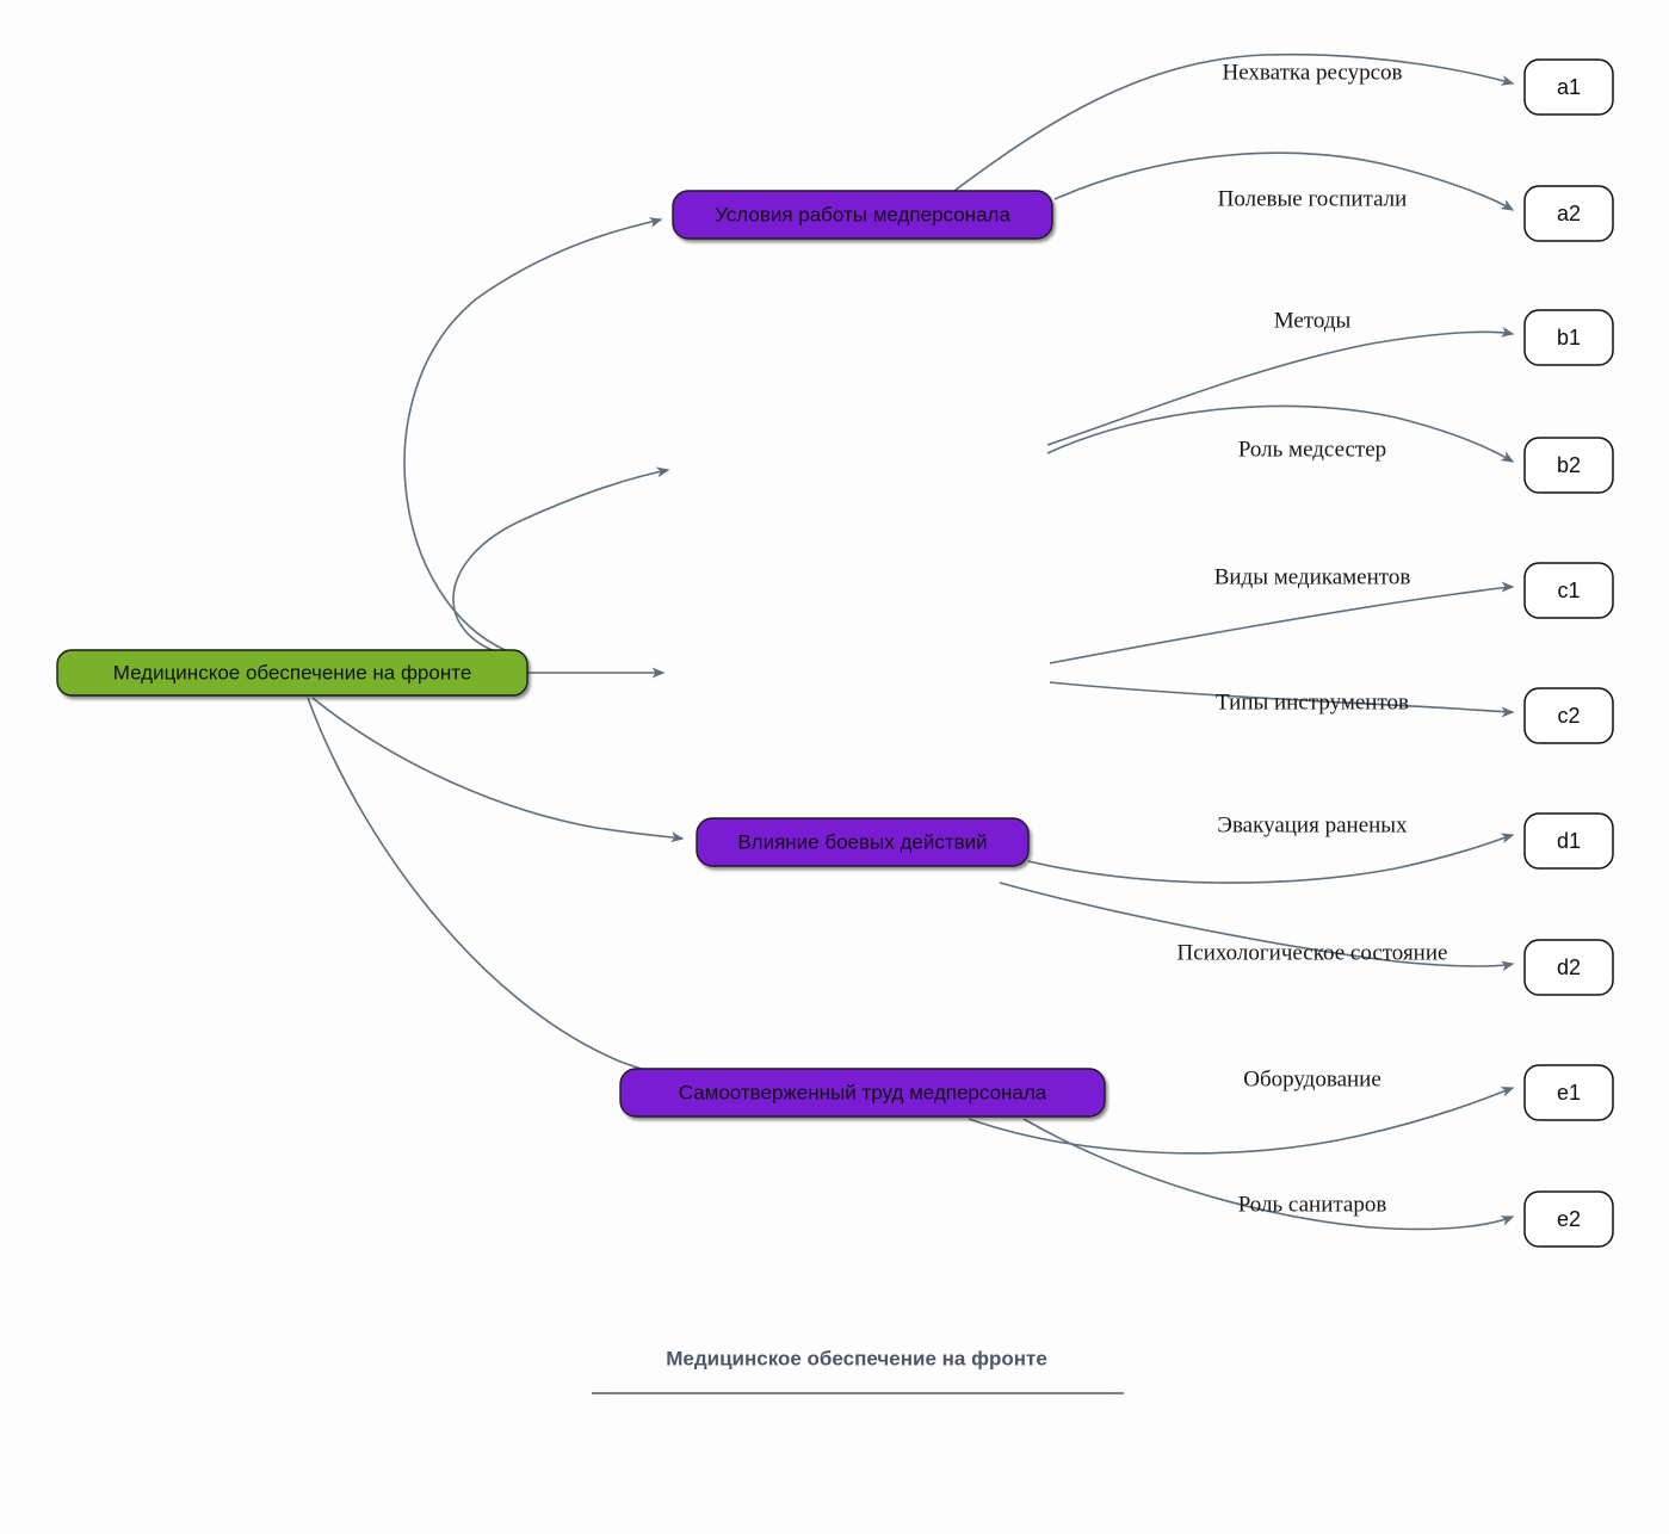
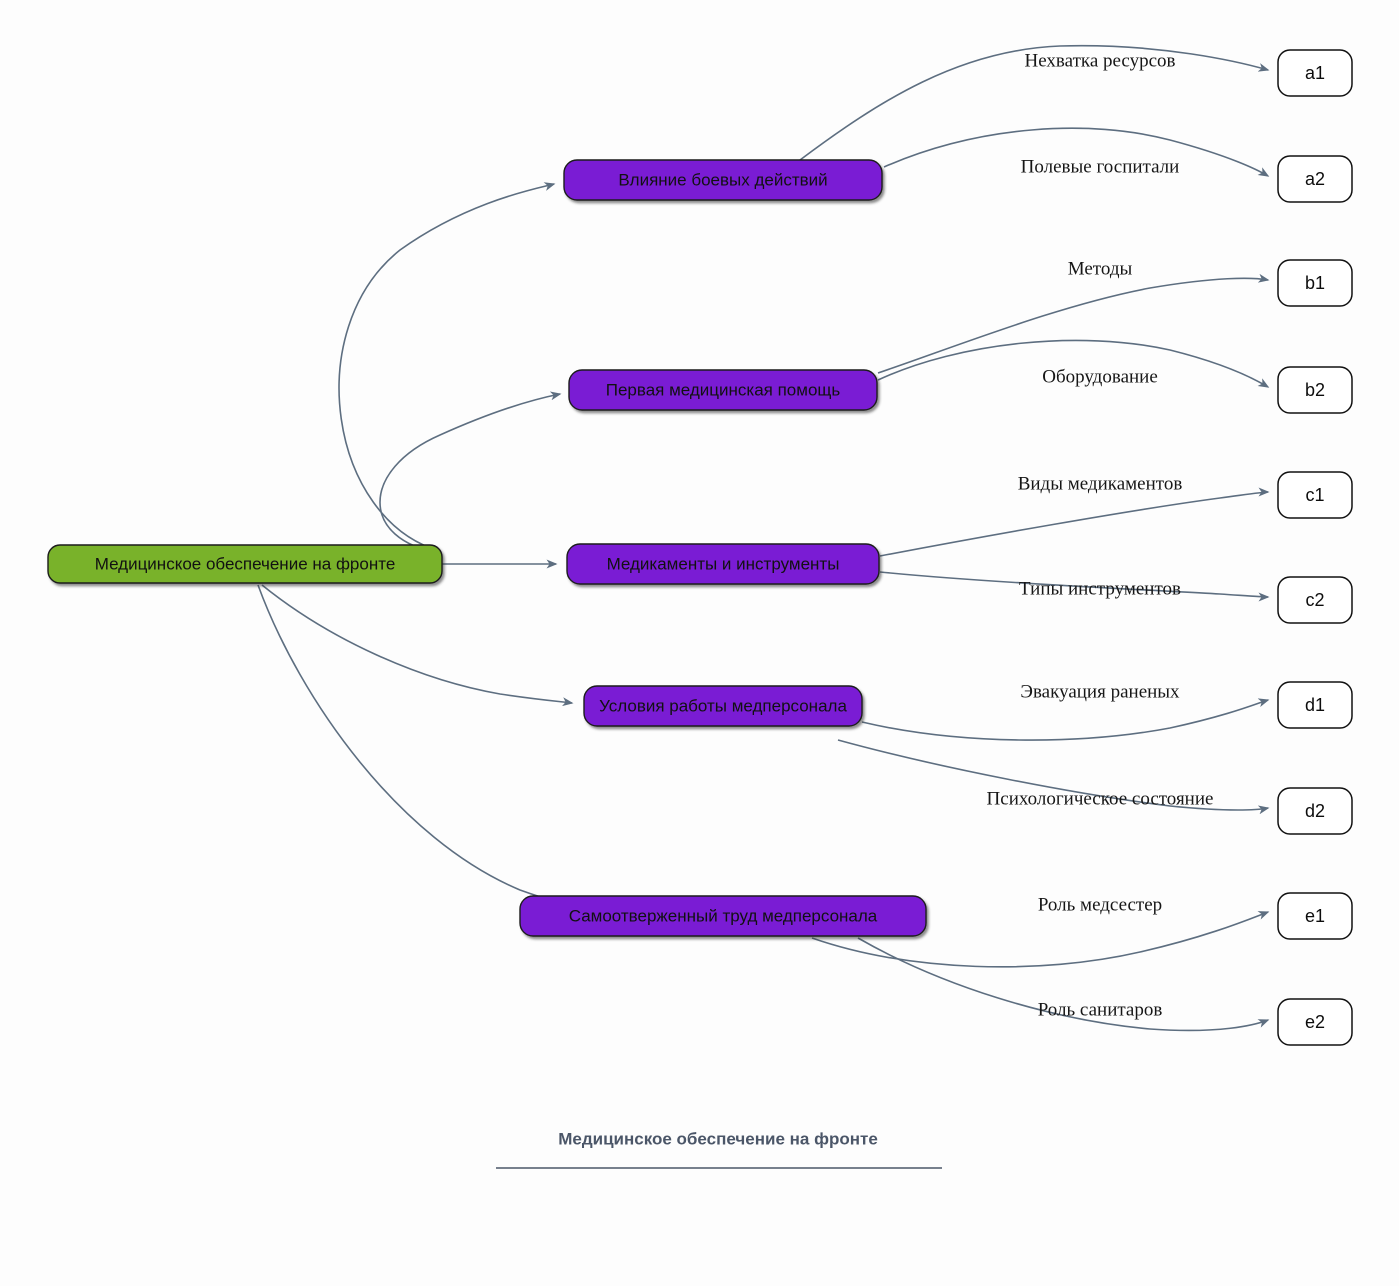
  Нехватка ресурсов
  Полевые госпитали
  Методы
- Роль медсестер
+ Оборудование
  Виды медикаментов
  Типы инструментов
  Эвакуация раненых
  Психологическое состояние
- Оборудование
+ Роль медсестер
  Роль санитаров
  Медицинское обеспечение на фронте
- Условия работы медперсонала
+ Влияние боевых действий
+ Первая медицинская помощь
+ Медикаменты и инструменты
- Влияние боевых действий
+ Условия работы медперсонала
  Самоотверженный труд медперсонала
  a1
  a2
  b1
  b2
  c1
  c2
  d1
  d2
  e1
  e2
  Медицинское обеспечение на фронте
